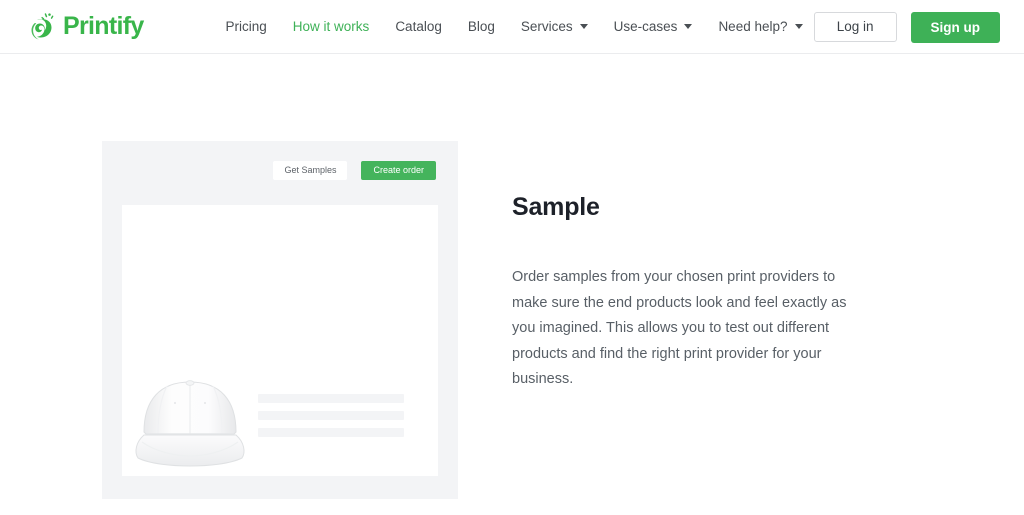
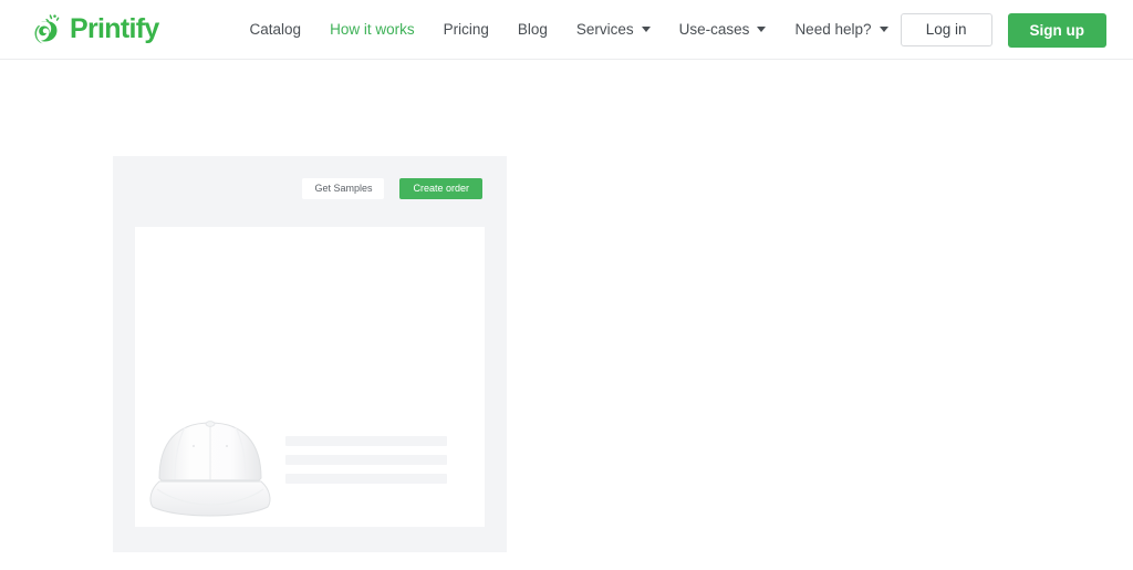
  Printify
- Pricing
+ Catalog
  How it works
- Catalog
+ Pricing
  Blog
  Services
  Use-cases
  Need help?
  Log in
  Sign up
  Get Samples
  Create order
- Sample
- Order samples from your chosen print providers to make sure the end products look and feel exactly as you imagined. This allows you to test out different products and find the right print provider for your business.
